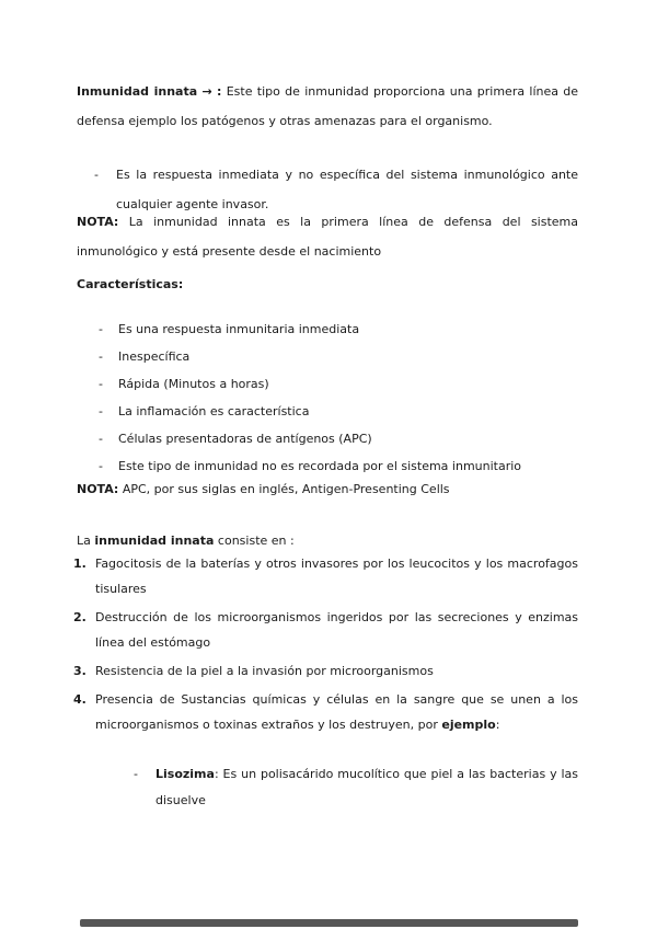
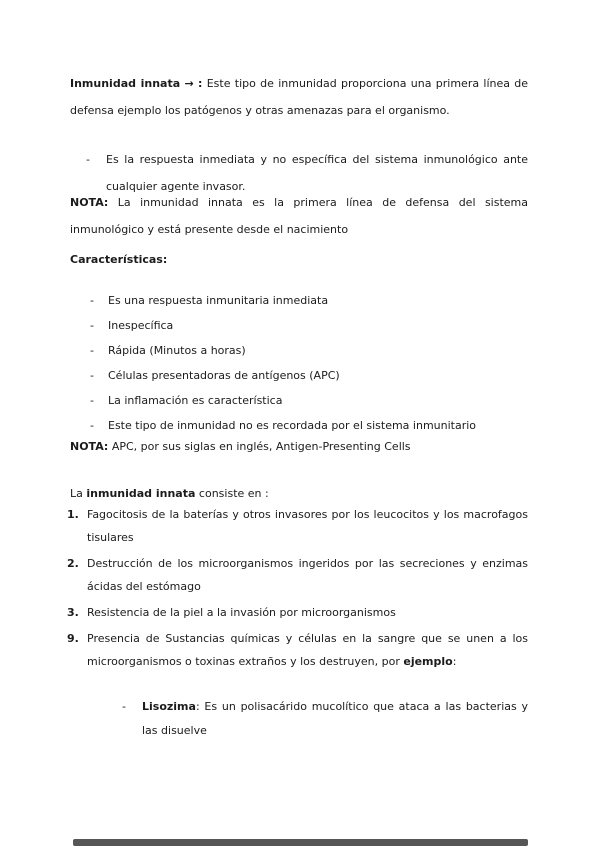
  Inmunidad innata → : Este tipo de inmunidad proporciona una primera línea de defensa ejemplo los patógenos y otras amenazas para el organismo.
  -
  Es la respuesta inmediata y no específica del sistema inmunológico ante cualquier agente invasor.
  NOTA: La inmunidad innata es la primera línea de defensa del sistema inmunológico y está presente desde el nacimiento
  Características:
  -
  Es una respuesta inmunitaria inmediata
  -
  Inespecífica
  -
  Rápida (Minutos a horas)
  -
- La inflamación es característica
+ Células presentadoras de antígenos (APC)
  -
- Células presentadoras de antígenos (APC)
+ La inflamación es característica
  -
  Este tipo de inmunidad no es recordada por el sistema inmunitario
  NOTA: APC, por sus siglas en inglés, Antigen-Presenting Cells
  La inmunidad innata consiste en :
  1.
  Fagocitosis de la baterías y otros invasores por los leucocitos y los macrofagos tisulares
  2.
- Destrucción de los microorganismos ingeridos por las secreciones y enzimas línea del estómago
+ Destrucción de los microorganismos ingeridos por las secreciones y enzimas ácidas del estómago
  3.
  Resistencia de la piel a la invasión por microorganismos
- 4.
+ 9.
  Presencia de Sustancias químicas y células en la sangre que se unen a los microorganismos o toxinas extraños y los destruyen, por ejemplo:
  -
- Lisozima: Es un polisacárido mucolítico que piel a las bacterias y las disuelve
+ Lisozima: Es un polisacárido mucolítico que ataca a las bacterias y las disuelve
